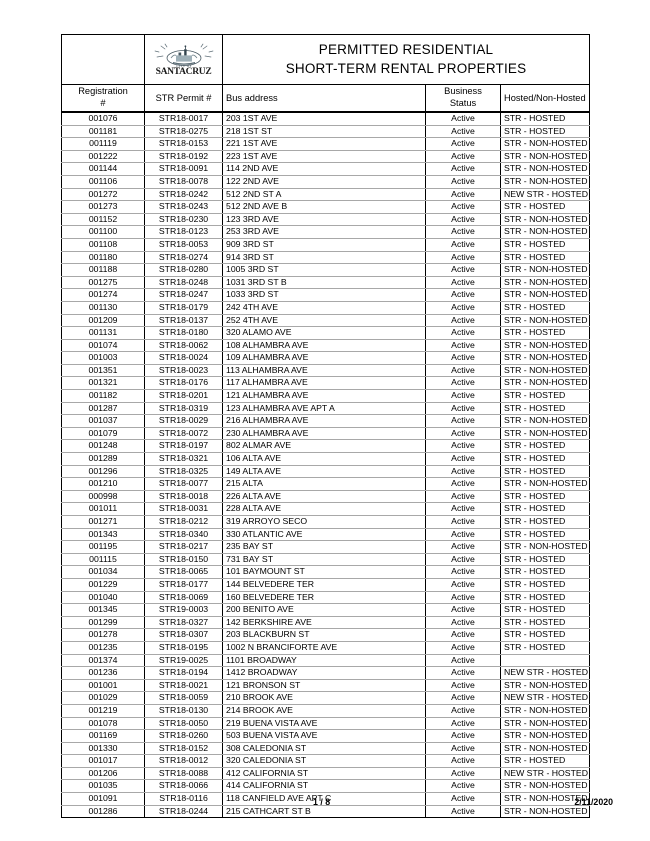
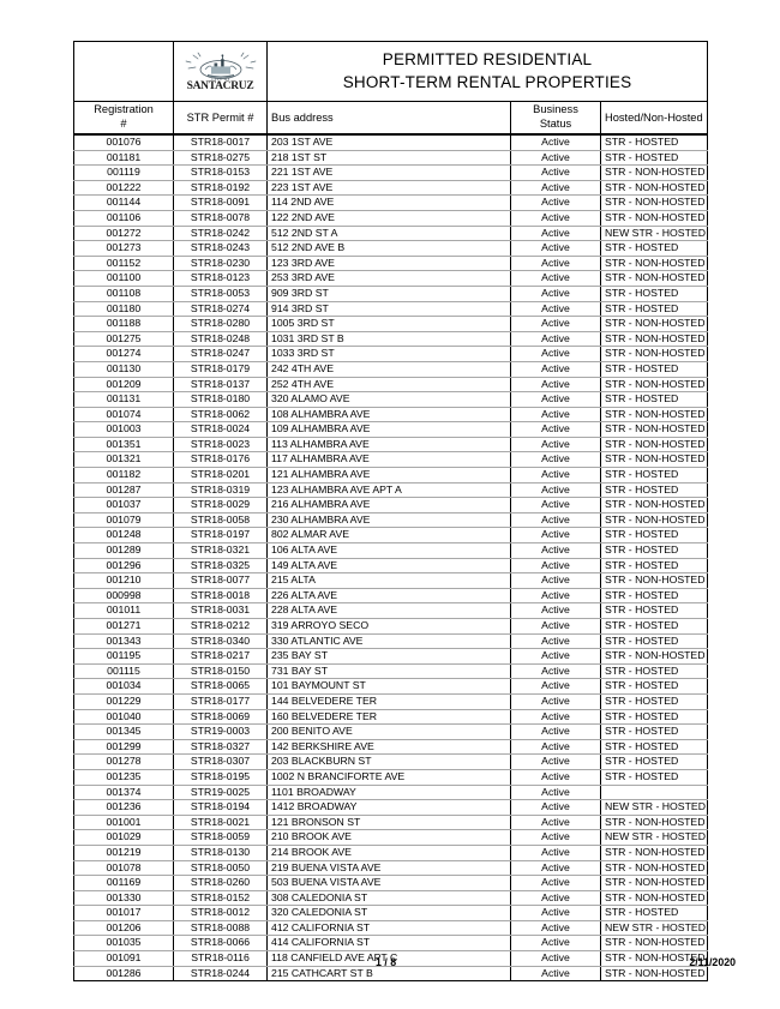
  	SANTACRUZ	PERMITTED RESIDENTIAL SHORT-TERM RENTAL PROPERTIES
  Registration #	STR Permit #	Bus address	Business Status	Hosted/Non-Hosted
  001076	STR18-0017	203 1ST AVE	Active	STR - HOSTED
  001181	STR18-0275	218 1ST ST	Active	STR - HOSTED
  001119	STR18-0153	221 1ST AVE	Active	STR - NON-HOSTED
  001222	STR18-0192	223 1ST AVE	Active	STR - NON-HOSTED
  001144	STR18-0091	114 2ND AVE	Active	STR - NON-HOSTED
  001106	STR18-0078	122 2ND AVE	Active	STR - NON-HOSTED
  001272	STR18-0242	512 2ND ST A	Active	NEW STR - HOSTED
  001273	STR18-0243	512 2ND AVE B	Active	STR - HOSTED
  001152	STR18-0230	123 3RD AVE	Active	STR - NON-HOSTED
  001100	STR18-0123	253 3RD AVE	Active	STR - NON-HOSTED
  001108	STR18-0053	909 3RD ST	Active	STR - HOSTED
  001180	STR18-0274	914 3RD ST	Active	STR - HOSTED
  001188	STR18-0280	1005 3RD ST	Active	STR - NON-HOSTED
  001275	STR18-0248	1031 3RD ST B	Active	STR - NON-HOSTED
  001274	STR18-0247	1033 3RD ST	Active	STR - NON-HOSTED
  001130	STR18-0179	242 4TH AVE	Active	STR - HOSTED
  001209	STR18-0137	252 4TH AVE	Active	STR - NON-HOSTED
  001131	STR18-0180	320 ALAMO AVE	Active	STR - HOSTED
  001074	STR18-0062	108 ALHAMBRA AVE	Active	STR - NON-HOSTED
  001003	STR18-0024	109 ALHAMBRA AVE	Active	STR - NON-HOSTED
  001351	STR18-0023	113 ALHAMBRA AVE	Active	STR - NON-HOSTED
  001321	STR18-0176	117 ALHAMBRA AVE	Active	STR - NON-HOSTED
  001182	STR18-0201	121 ALHAMBRA AVE	Active	STR - HOSTED
  001287	STR18-0319	123 ALHAMBRA AVE APT A	Active	STR - HOSTED
  001037	STR18-0029	216 ALHAMBRA AVE	Active	STR - NON-HOSTED
- 001079	STR18-0072	230 ALHAMBRA AVE	Active	STR - NON-HOSTED
+ 001079	STR18-0058	230 ALHAMBRA AVE	Active	STR - NON-HOSTED
  001248	STR18-0197	802 ALMAR AVE	Active	STR - HOSTED
  001289	STR18-0321	106 ALTA AVE	Active	STR - HOSTED
  001296	STR18-0325	149 ALTA AVE	Active	STR - HOSTED
  001210	STR18-0077	215 ALTA	Active	STR - NON-HOSTED
  000998	STR18-0018	226 ALTA AVE	Active	STR - HOSTED
  001011	STR18-0031	228 ALTA AVE	Active	STR - HOSTED
  001271	STR18-0212	319 ARROYO SECO	Active	STR - HOSTED
  001343	STR18-0340	330 ATLANTIC AVE	Active	STR - HOSTED
  001195	STR18-0217	235 BAY ST	Active	STR - NON-HOSTED
  001115	STR18-0150	731 BAY ST	Active	STR - HOSTED
  001034	STR18-0065	101 BAYMOUNT ST	Active	STR - HOSTED
  001229	STR18-0177	144 BELVEDERE TER	Active	STR - HOSTED
  001040	STR18-0069	160 BELVEDERE TER	Active	STR - HOSTED
  001345	STR19-0003	200 BENITO AVE	Active	STR - HOSTED
  001299	STR18-0327	142 BERKSHIRE AVE	Active	STR - HOSTED
  001278	STR18-0307	203 BLACKBURN ST	Active	STR - HOSTED
  001235	STR18-0195	1002 N BRANCIFORTE AVE	Active	STR - HOSTED
  001374	STR19-0025	1101 BROADWAY	Active
  001236	STR18-0194	1412 BROADWAY	Active	NEW STR - HOSTED
  001001	STR18-0021	121 BRONSON ST	Active	STR - NON-HOSTED
  001029	STR18-0059	210 BROOK AVE	Active	NEW STR - HOSTED
  001219	STR18-0130	214 BROOK AVE	Active	STR - NON-HOSTED
  001078	STR18-0050	219 BUENA VISTA AVE	Active	STR - NON-HOSTED
  001169	STR18-0260	503 BUENA VISTA AVE	Active	STR - NON-HOSTED
  001330	STR18-0152	308 CALEDONIA ST	Active	STR - NON-HOSTED
  001017	STR18-0012	320 CALEDONIA ST	Active	STR - HOSTED
  001206	STR18-0088	412 CALIFORNIA ST	Active	NEW STR - HOSTED
  001035	STR18-0066	414 CALIFORNIA ST	Active	STR - NON-HOSTED
  001091	STR18-0116	118 CANFIELD AVE APT C	Active	STR - NON-HOSTED
  001286	STR18-0244	215 CATHCART ST B	Active	STR - NON-HOSTED
  1 / 8
  2/11/2020
